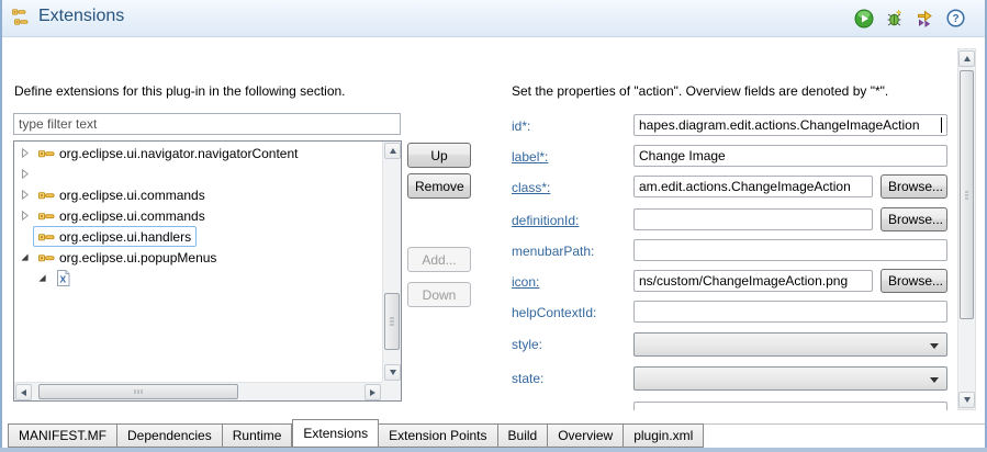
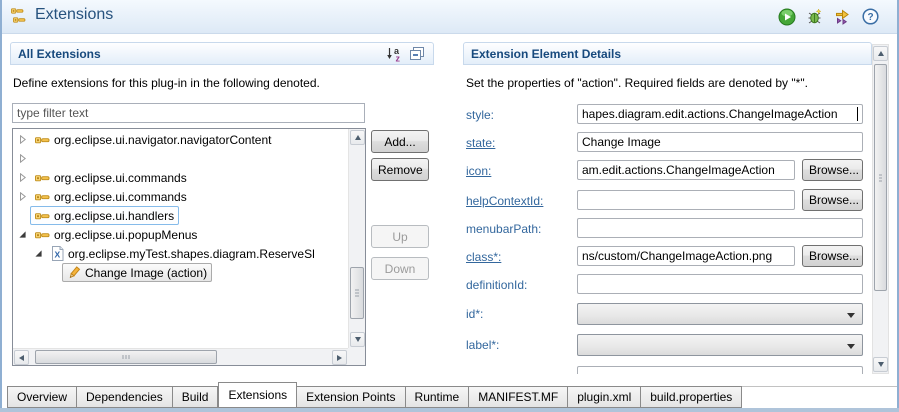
  Extensions
  ?
+ All Extensions
+ a
+ z
- Define extensions for this plug-in in the following section.
+ Define extensions for this plug-in in the following denoted.
  type filter text
  org.eclipse.ui.navigator.navigatorContent
  org.eclipse.ui.commands
  org.eclipse.ui.commands
  org.eclipse.ui.handlers
  org.eclipse.ui.popupMenus
  X
+ org.eclipse.myTest.shapes.diagram.ReserveSl
+ Change Image (action)
+ Extension Element Details
- Set the properties of "action". Overview fields are denoted by "*".
+ Set the properties of "action". Required fields are denoted by "*".
- id*:
+ style:
  hapes.diagram.edit.actions.ChangeImageAction
- label*:
+ state:
  Change Image
- class*:
+ icon:
  am.edit.actions.ChangeImageAction
  Browse...
- definitionId:
+ helpContextId:
  Browse...
  menubarPath:
- icon:
+ class*:
  ns/custom/ChangeImageAction.png
  Browse...
- helpContextId:
+ definitionId:
- style:
+ id*:
- state:
+ label*:
- MANIFEST.MF
+ Overview
  Dependencies
- Runtime
+ Build
  Extensions
  Extension Points
- Build
+ Runtime
- Overview
+ MANIFEST.MF
  plugin.xml
+ build.properties
- Up
+ Add...
  Remove
- Add...
+ Up
  Down
